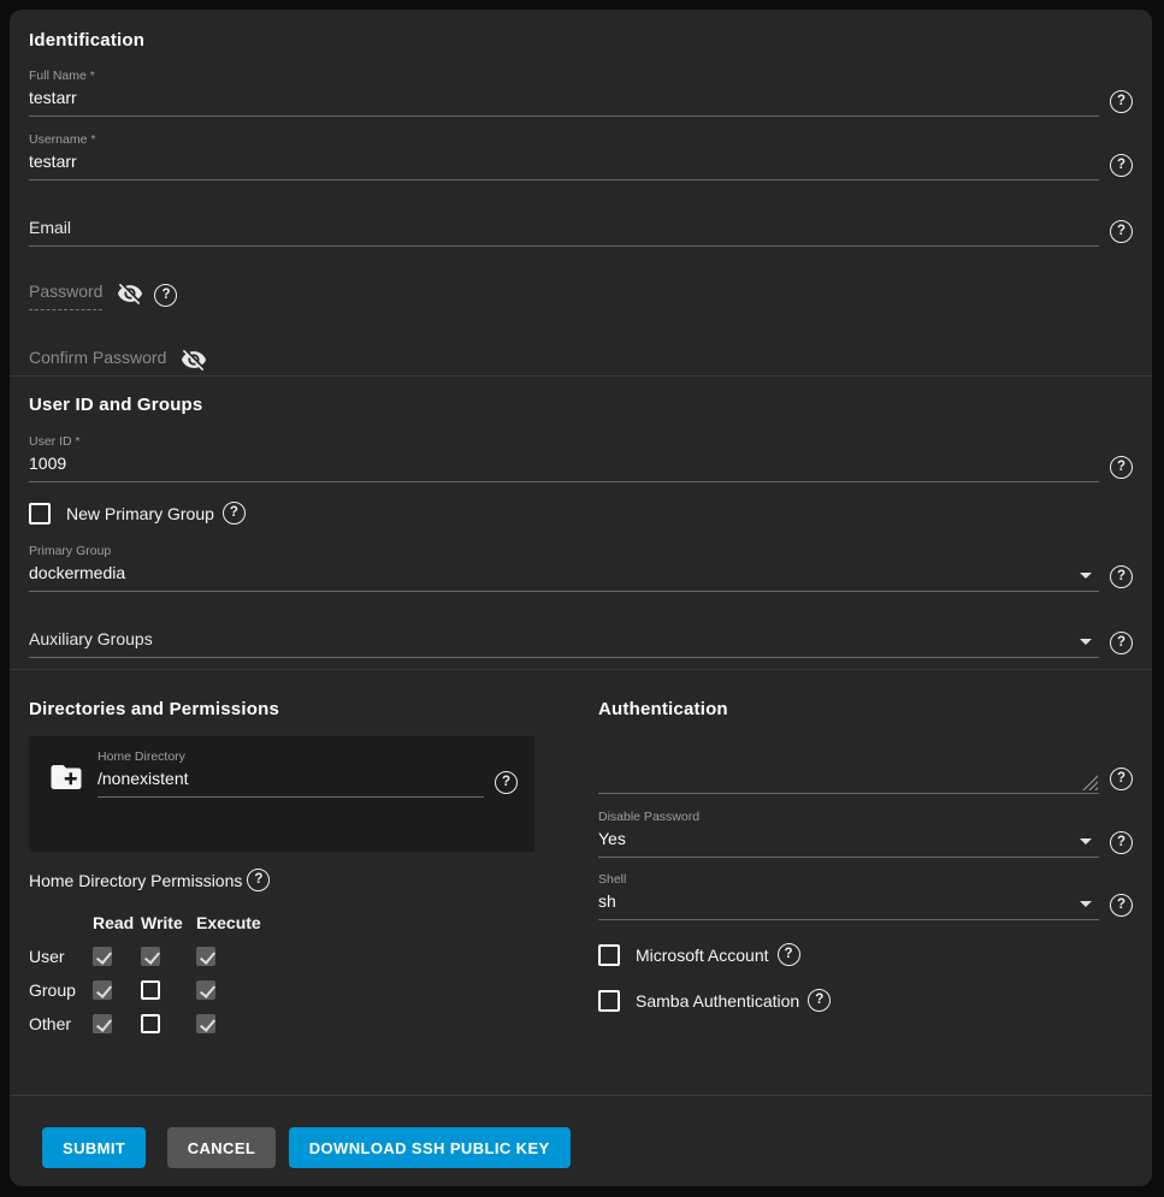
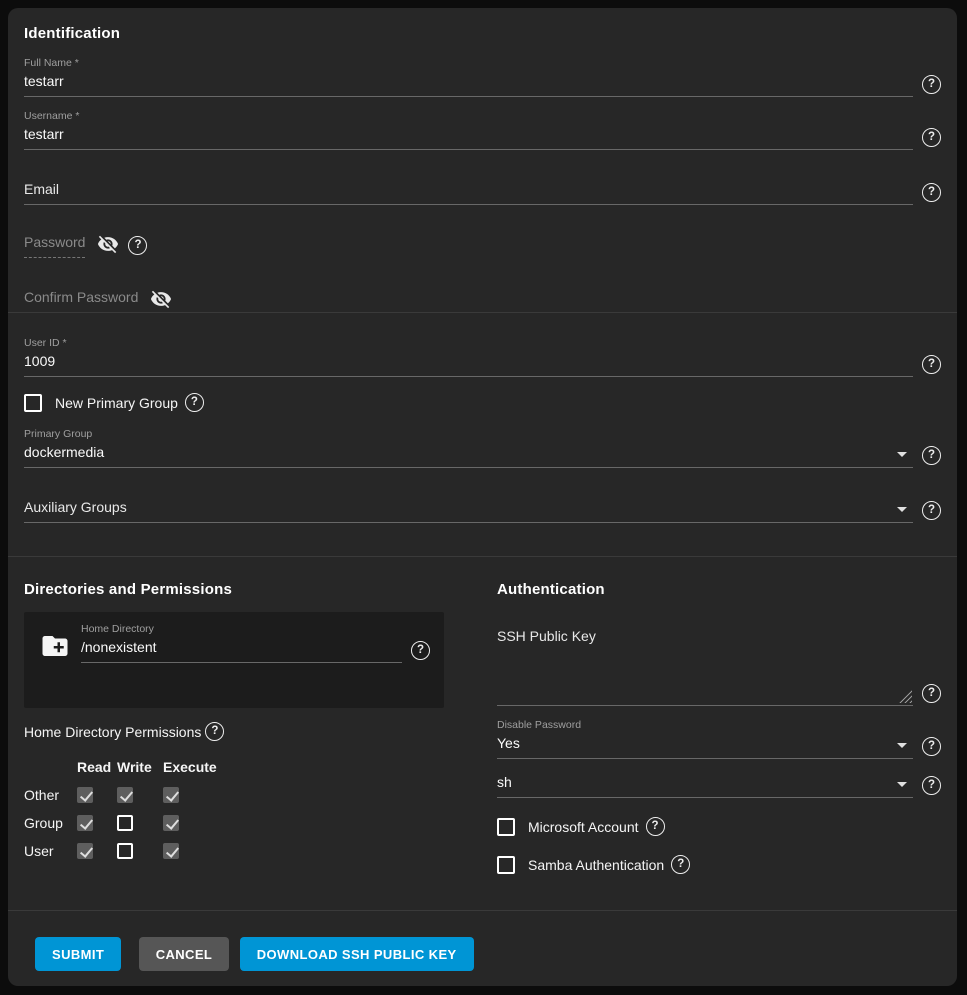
  Identification
  Full Name *
  testarr
  ?
  Username *
  testarr
  ?
  Email
  ?
  Password
  ?
  Confirm Password
- User ID and Groups
  User ID *
  1009
  ?
  New Primary Group
  ?
  Primary Group
  dockermedia
  ?
  Auxiliary Groups
  ?
  Directories and Permissions
  Home Directory
  /nonexistent
  ?
  Home Directory Permissions
  ?
  Read
  Write
  Execute
- User
+ Other
  Group
- Other
+ User
  Authentication
+ SSH Public Key
  ?
  Disable Password
  Yes
  ?
- Shell
  sh
  ?
  Microsoft Account
  ?
  Samba Authentication
  ?
  SUBMIT CANCEL DOWNLOAD SSH PUBLIC KEY
